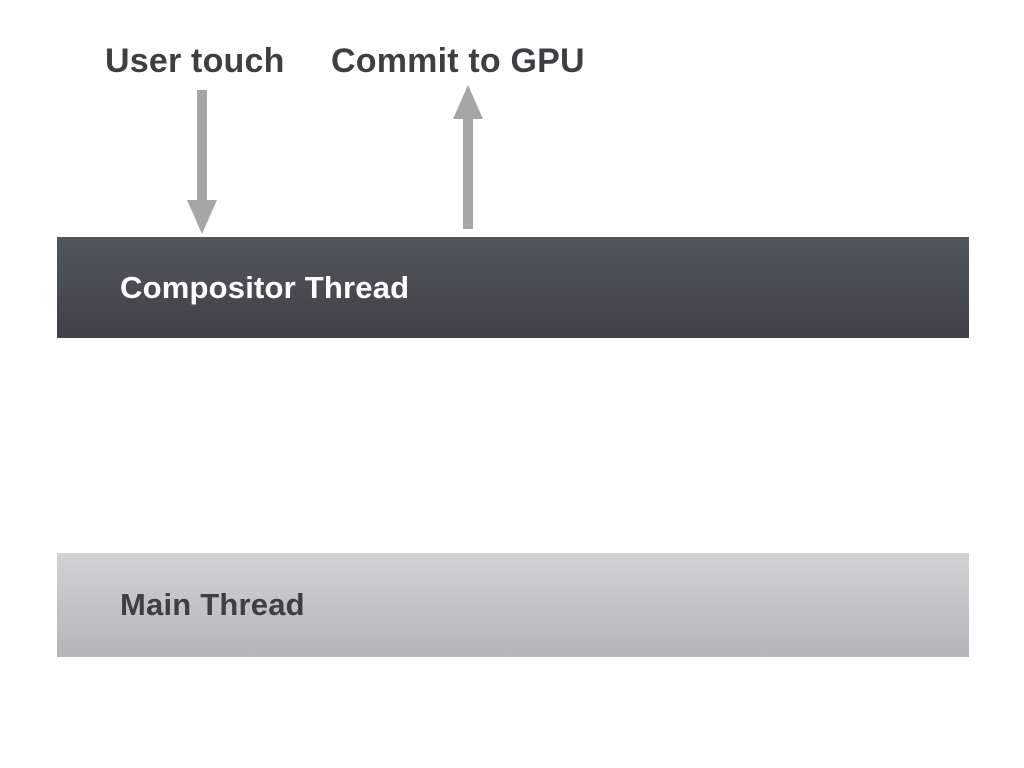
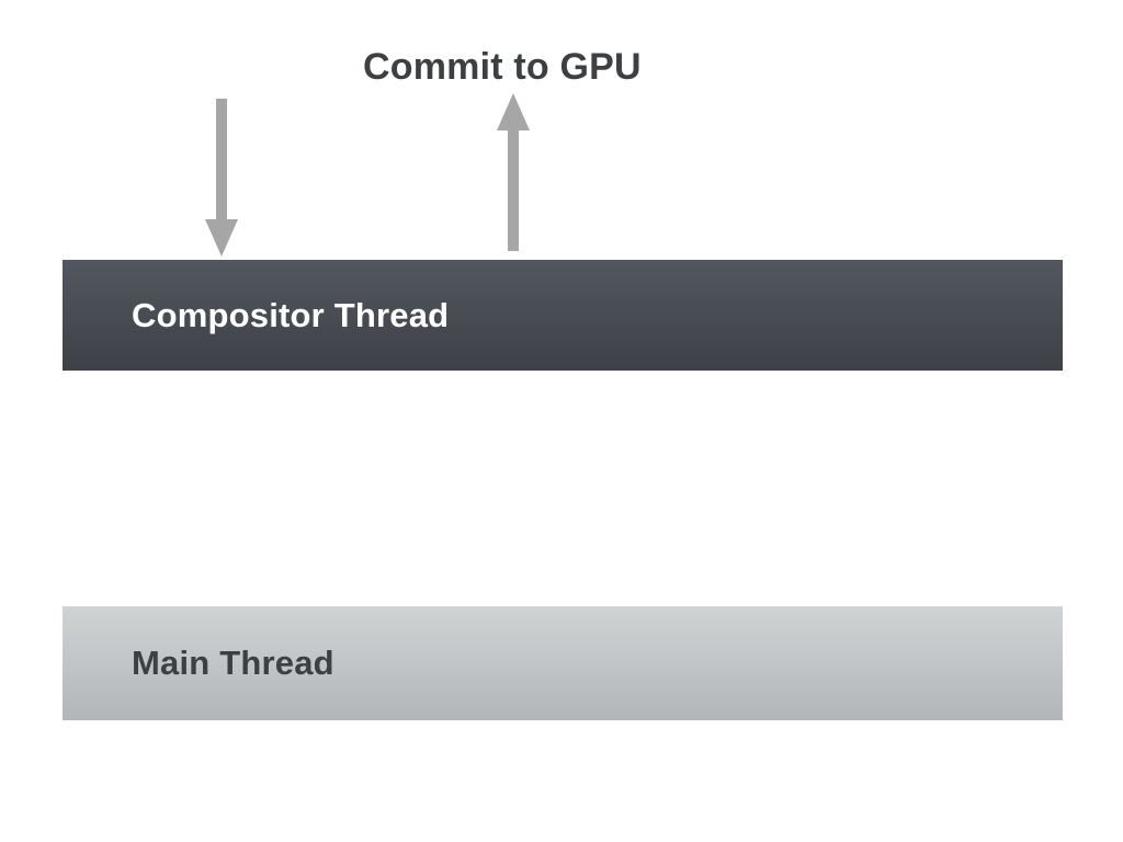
- User touch
  Commit to GPU
  Compositor Thread
  Main Thread
